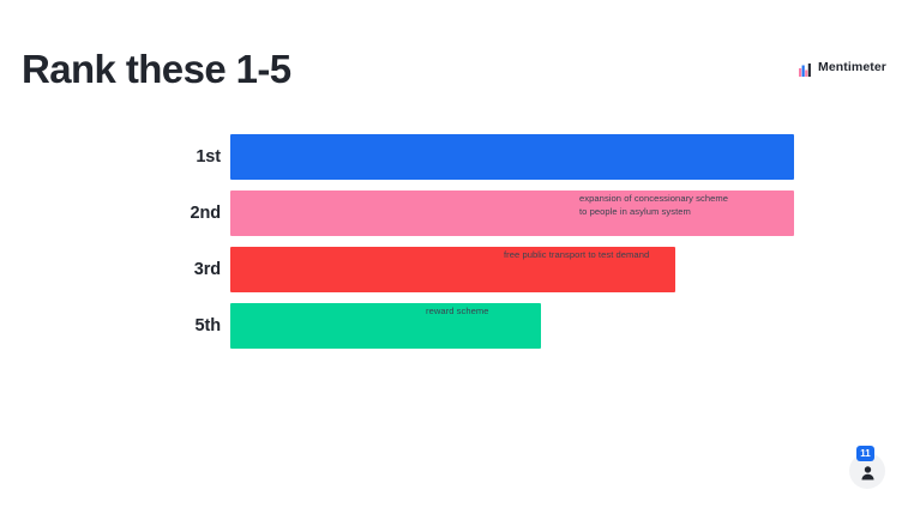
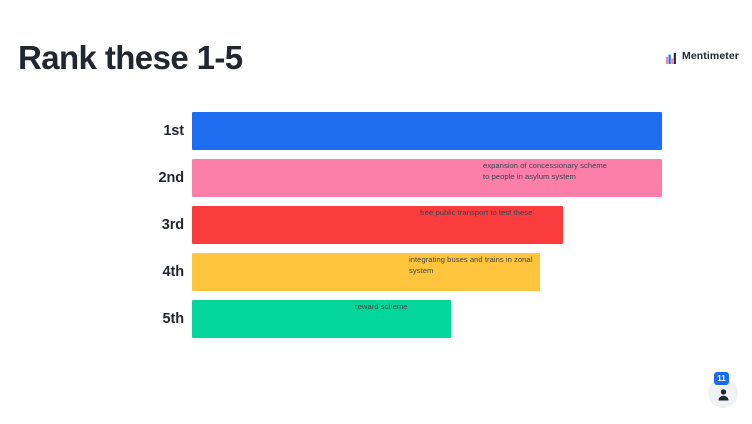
  Rank these 1-5
  Mentimeter
  1st
  2nd
  expansion of concessionary scheme to people in asylum system
  3rd
- free public transport to test demand
+ free public transport to test these
+ 4th
+ integrating buses and trains in zonal system
  5th
  reward scheme
  11
